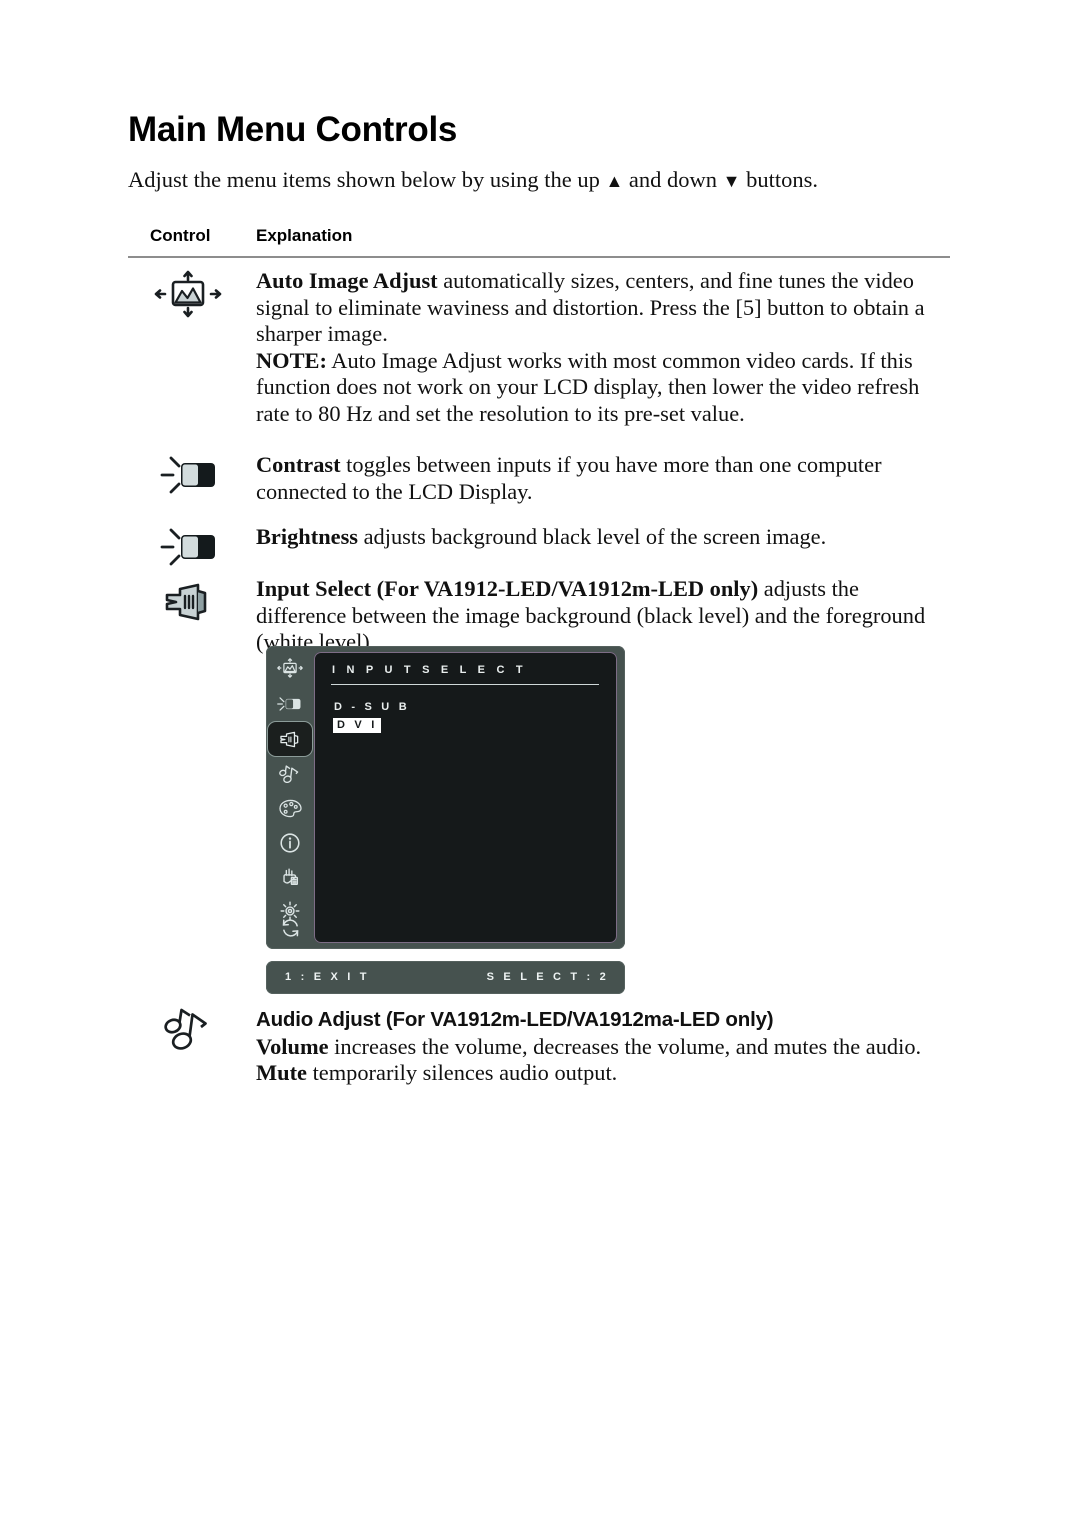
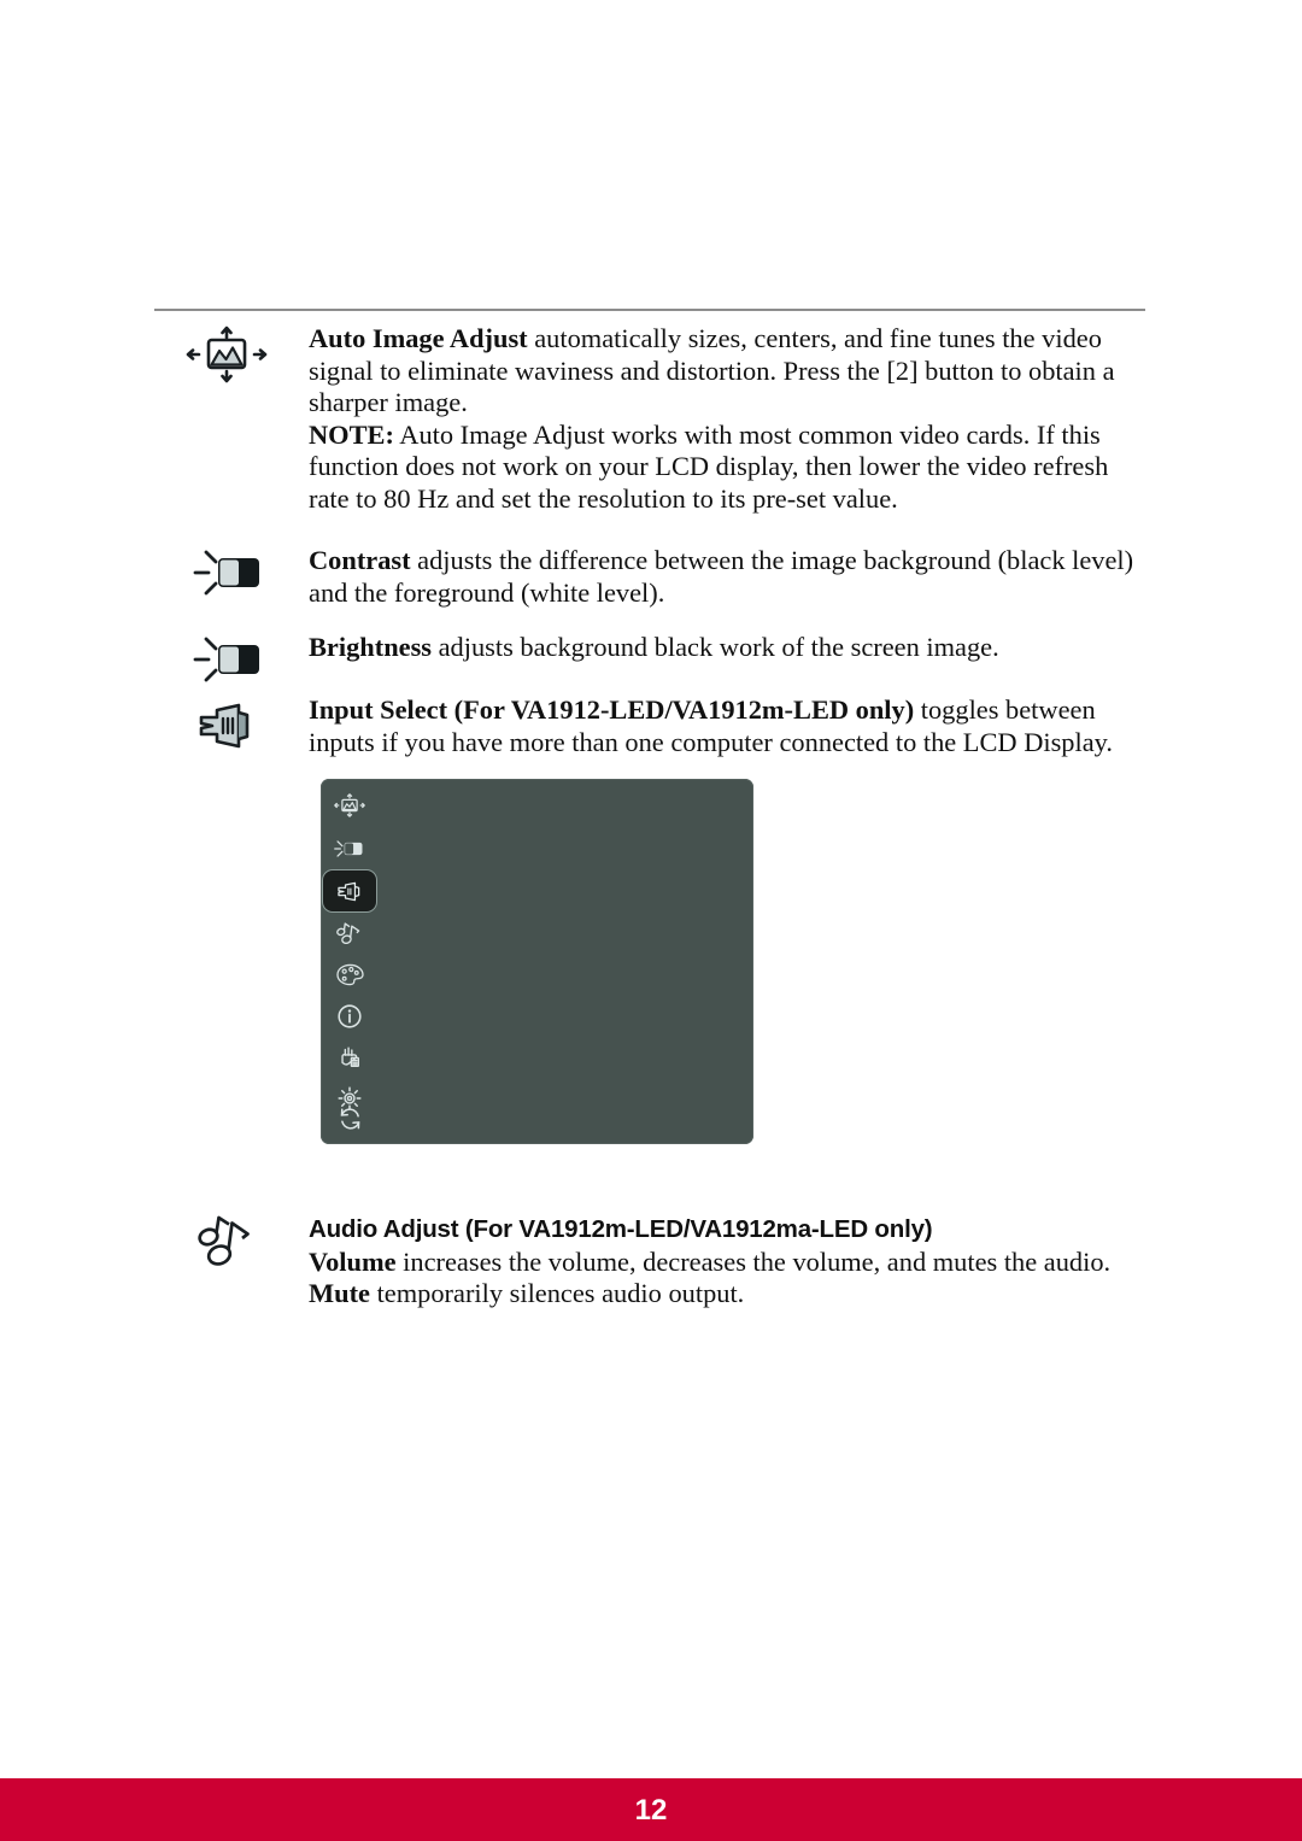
- Main Menu Controls
- Adjust the menu items shown below by using the up ▲ and down ▼ buttons.
- Control
- Explanation
- Auto Image Adjust automatically sizes, centers, and fine tunes the video signal to eliminate waviness and distortion. Press the [5] button to obtain a sharper image.
+ Auto Image Adjust automatically sizes, centers, and fine tunes the video signal to eliminate waviness and distortion. Press the [2] button to obtain a sharper image.
  NOTE: Auto Image Adjust works with most common video cards. If this function does not work on your LCD display, then lower the video refresh rate to 80 Hz and set the resolution to its pre-set value.
- Contrast toggles between inputs if you have more than one computer connected to the LCD Display.
+ Contrast adjusts the difference between the image background (black level) and the foreground (white level).
- Brightness adjusts background black level of the screen image.
+ Brightness adjusts background black work of the screen image.
- Input Select (For VA1912-LED/VA1912m-LED only) adjusts the difference between the image background (black level) and the foreground (white level).
+ Input Select (For VA1912-LED/VA1912m-LED only) toggles between inputs if you have more than one computer connected to the LCD Display.
- I N P U T S E L E C T
- D - S U B
- D V I
- 1 : E X I T
- S E L E C T : 2
  Audio Adjust (For VA1912m-LED/VA1912ma-LED only)
  Volume increases the volume, decreases the volume, and mutes the audio.
  Mute temporarily silences audio output.
+ 12
